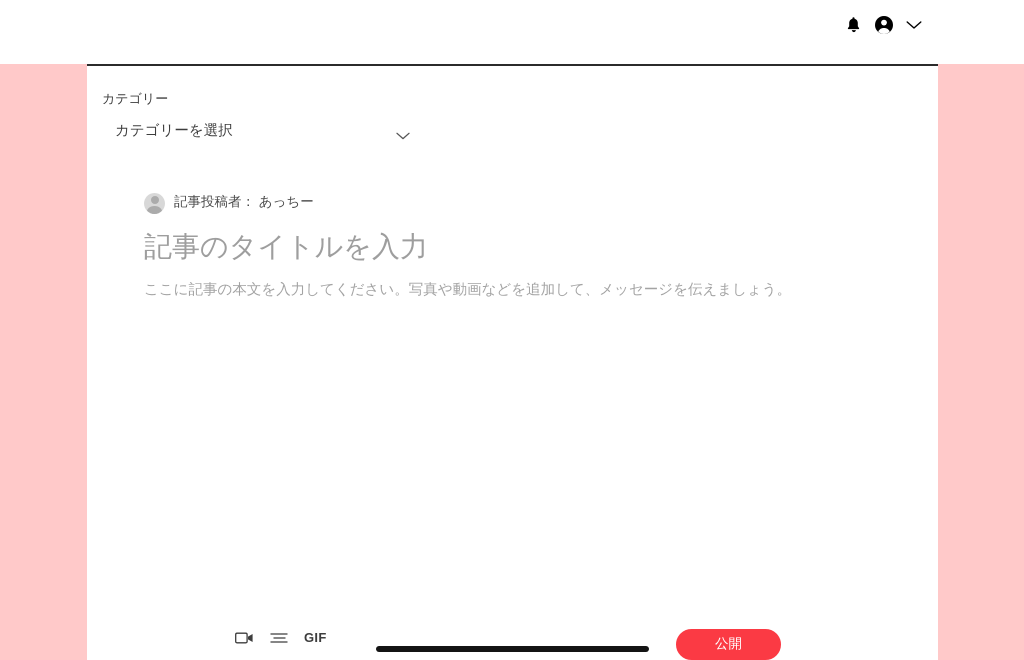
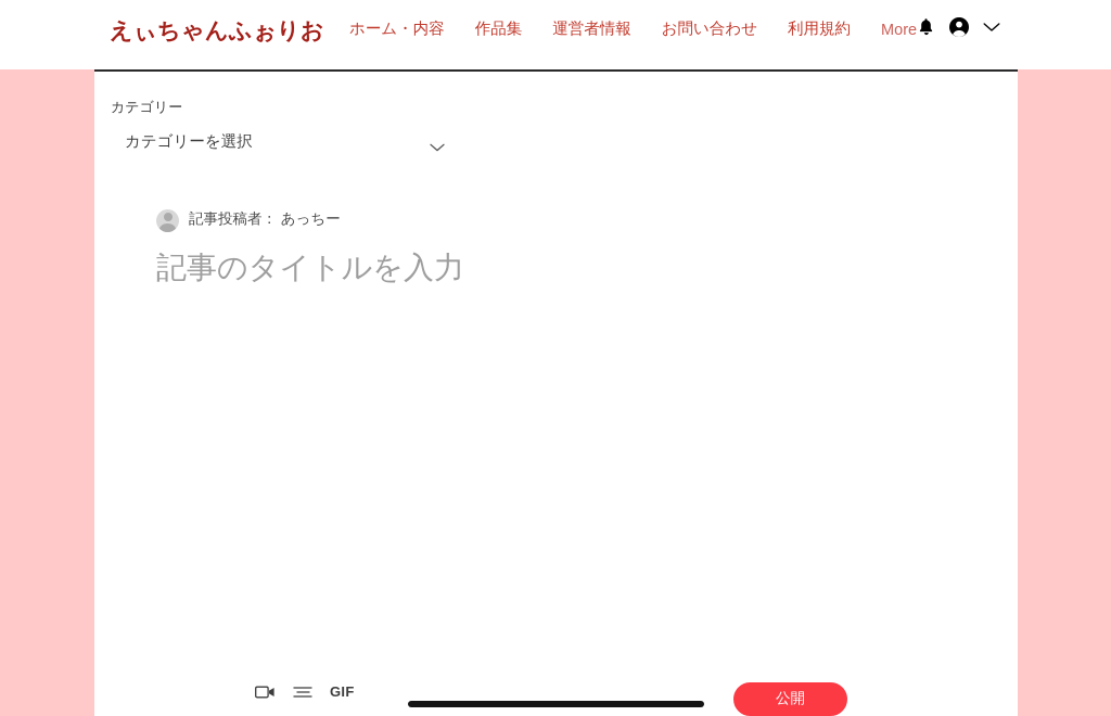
+ えぃちゃんふぉりお
+ ホーム・内容
+ 作品集
+ 運営者情報
+ お問い合わせ
+ 利用規約
+ More
  カテゴリー
  カテゴリーを選択
  記事投稿者： あっちー
  記事のタイトルを入力
- ここに記事の本文を入力してください。写真や動画などを追加して、メッセージを伝えましょう。
  GIF
  公開
